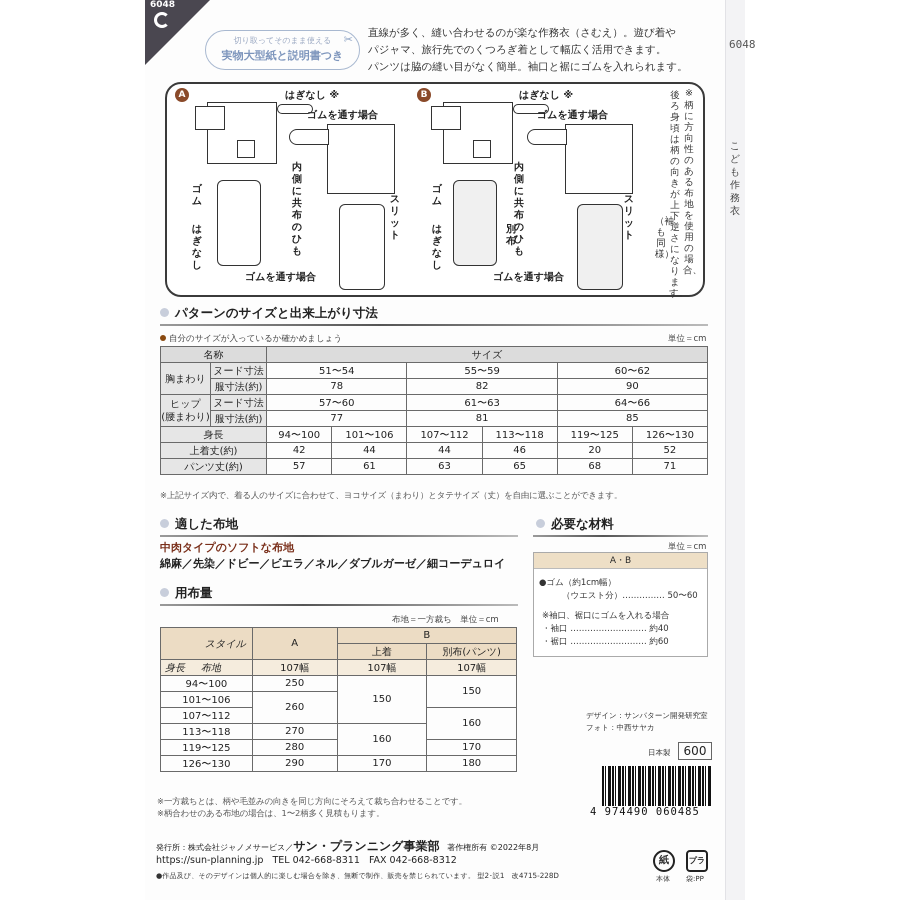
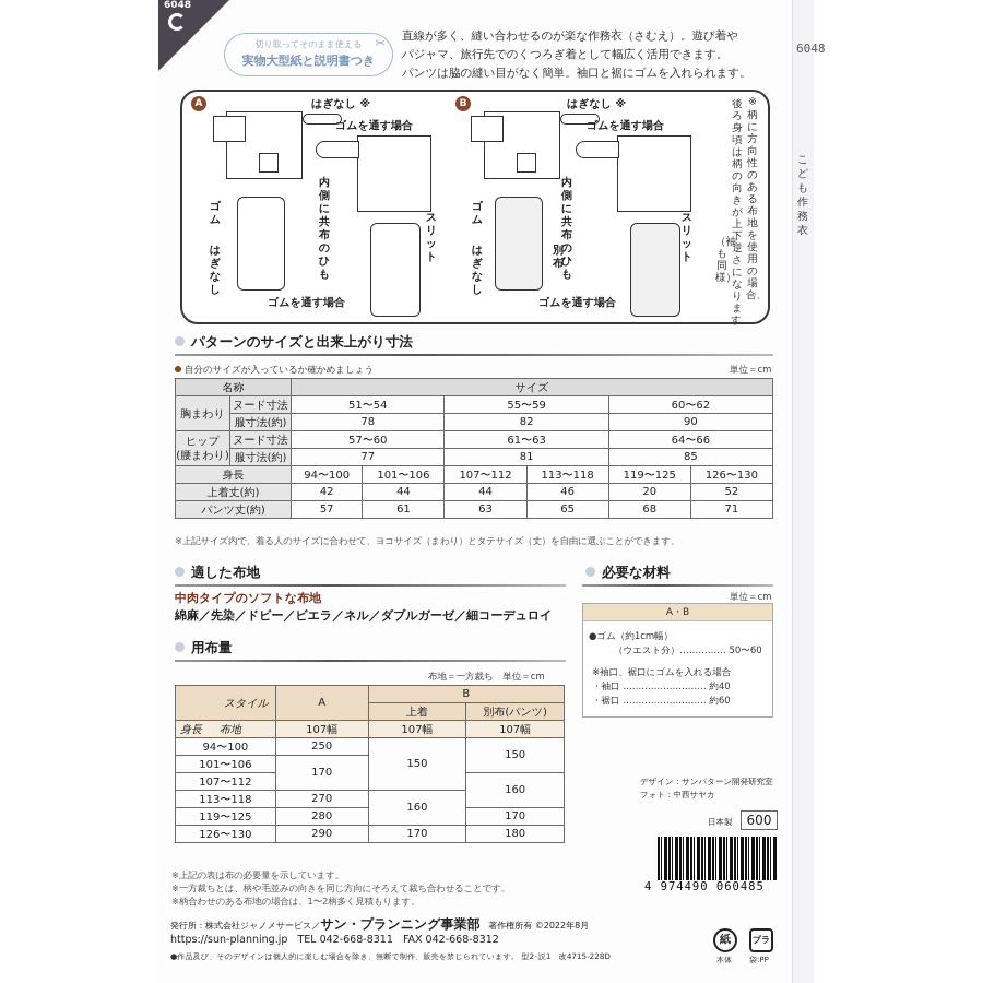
  6048
  切り取ってそのまま使える
  実物大型紙と説明書つき
  ✂
  直線が多く、縫い合わせるのが楽な作務衣（さむえ）。遊び着や
  パジャマ、旅行先でのくつろぎ着として幅広く活用できます。
  パンツは脇の縫い目がなく簡単。袖口と裾にゴムを入れられます。
  6048
  こども作務衣
  A
  はぎなし ※
  ゴムを通す場合
  内側に共布のひも
  ゴム
  はぎなし
  スリット
  ゴムを通す場合
  B
  はぎなし ※
  ゴムを通す場合
  内側に共布のひも
  ゴム
  はぎなし
  別布
  スリット
  ゴムを通す場合
  ※
  柄に方向性のある布地を使用の場合、
  後ろ身頃は柄の向きが上下逆さになります。
  （袖も同様）
  パターンのサイズと出来上がり寸法
  自分のサイズが入っているか確かめましょう
  単位＝cm
  名称	サイズ
  胸まわり	ヌード寸法	51〜54	55〜59	60〜62
  服寸法(約)	78	82	90
  ヒップ(腰まわり)	ヌード寸法	57〜60	61〜63	64〜66
  服寸法(約)	77	81	85
  身長	94〜100	101〜106	107〜112	113〜118	119〜125	126〜130
  上着丈(約)	42	44	44	46	20	52
  パンツ丈(約)	57	61	63	65	68	71
  ※上記サイズ内で、着る人のサイズに合わせて、ヨコサイズ（まわり）とタテサイズ（丈）を自由に選ぶことができます。
  適した布地
  中肉タイプのソフトな布地
  綿麻／先染／ドビー／ビエラ／ネル／ダブルガーゼ／細コーデュロイ
  用布量
  布地＝一方裁ち 単位＝cm
  スタイル	A	B
  上着	別布(パンツ)
  身長 布地	107幅	107幅	107幅
  94〜100	250	150	150
- 101〜106	260
+ 101〜106	170
  107〜112	160
  113〜118	270	160
  119〜125	280	170
  126〜130	290	170	180
+ ※上記の表は布の必要量を示しています。
  ※一方裁ちとは、柄や毛並みの向きを同じ方向にそろえて裁ち合わせることです。
  ※柄合わせのある布地の場合は、1〜2柄多く見積もります。
  必要な材料
  単位＝cm
  A・B
  ●ゴム（約1cm幅）
  （ウエスト分）…………… 50〜60
  ※袖口、裾口にゴムを入れる場合
  ・袖口 ……………………… 約40
  ・裾口 ……………………… 約60
  デザイン：サンパターン開発研究室
  フォト：中西サヤカ
  日本製
  600
  4 974490 060485
  発行所：株式会社ジャノメサービス／サン・プランニング事業部 著作権所有 ©2022年8月
  https://sun-planning.jp TEL 042-668-8311 FAX 042-668-8312
  ●作品及び、そのデザインは個人的に楽しむ場合を除き、無断で制作、販売を禁じられています。 型2･説1 改4715-228D
  紙
  本体
  プラ
  袋:PP
